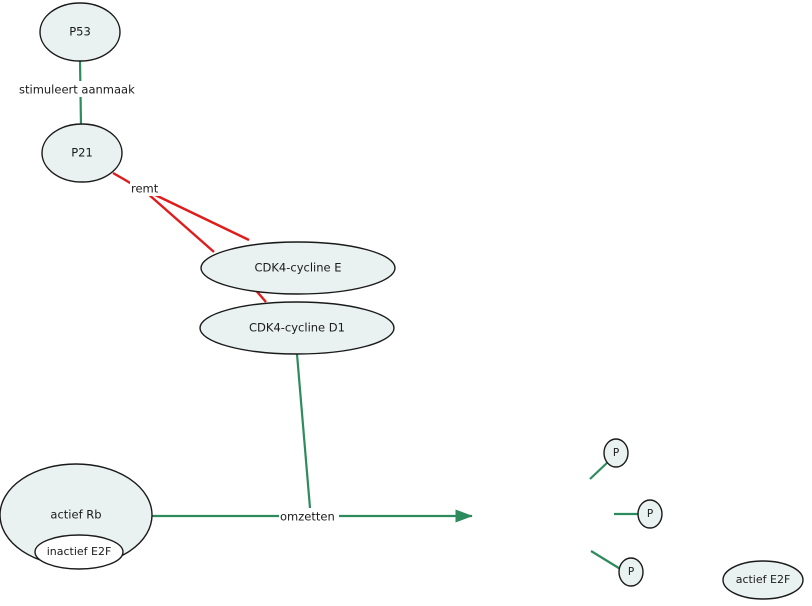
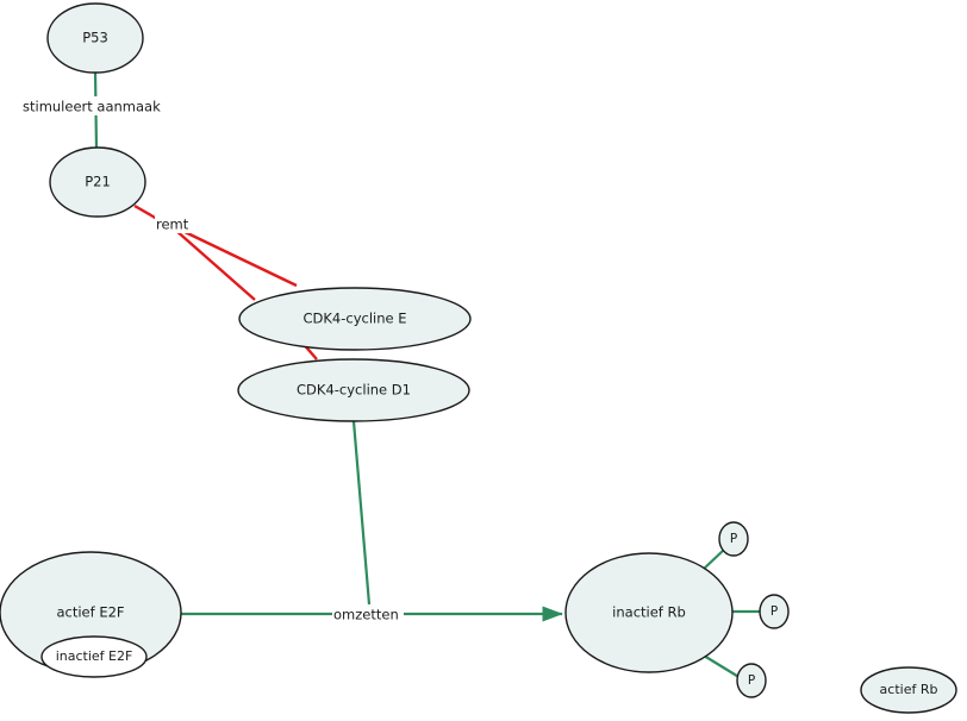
  P53
  P21
  CDK4-cycline E
  CDK4-cycline D1
- actief Rb
+ actief E2F
  inactief E2F
+ inactief Rb
- actief E2F
+ actief Rb
  P
  P
  P
  stimuleert aanmaak
  remt
  omzetten
